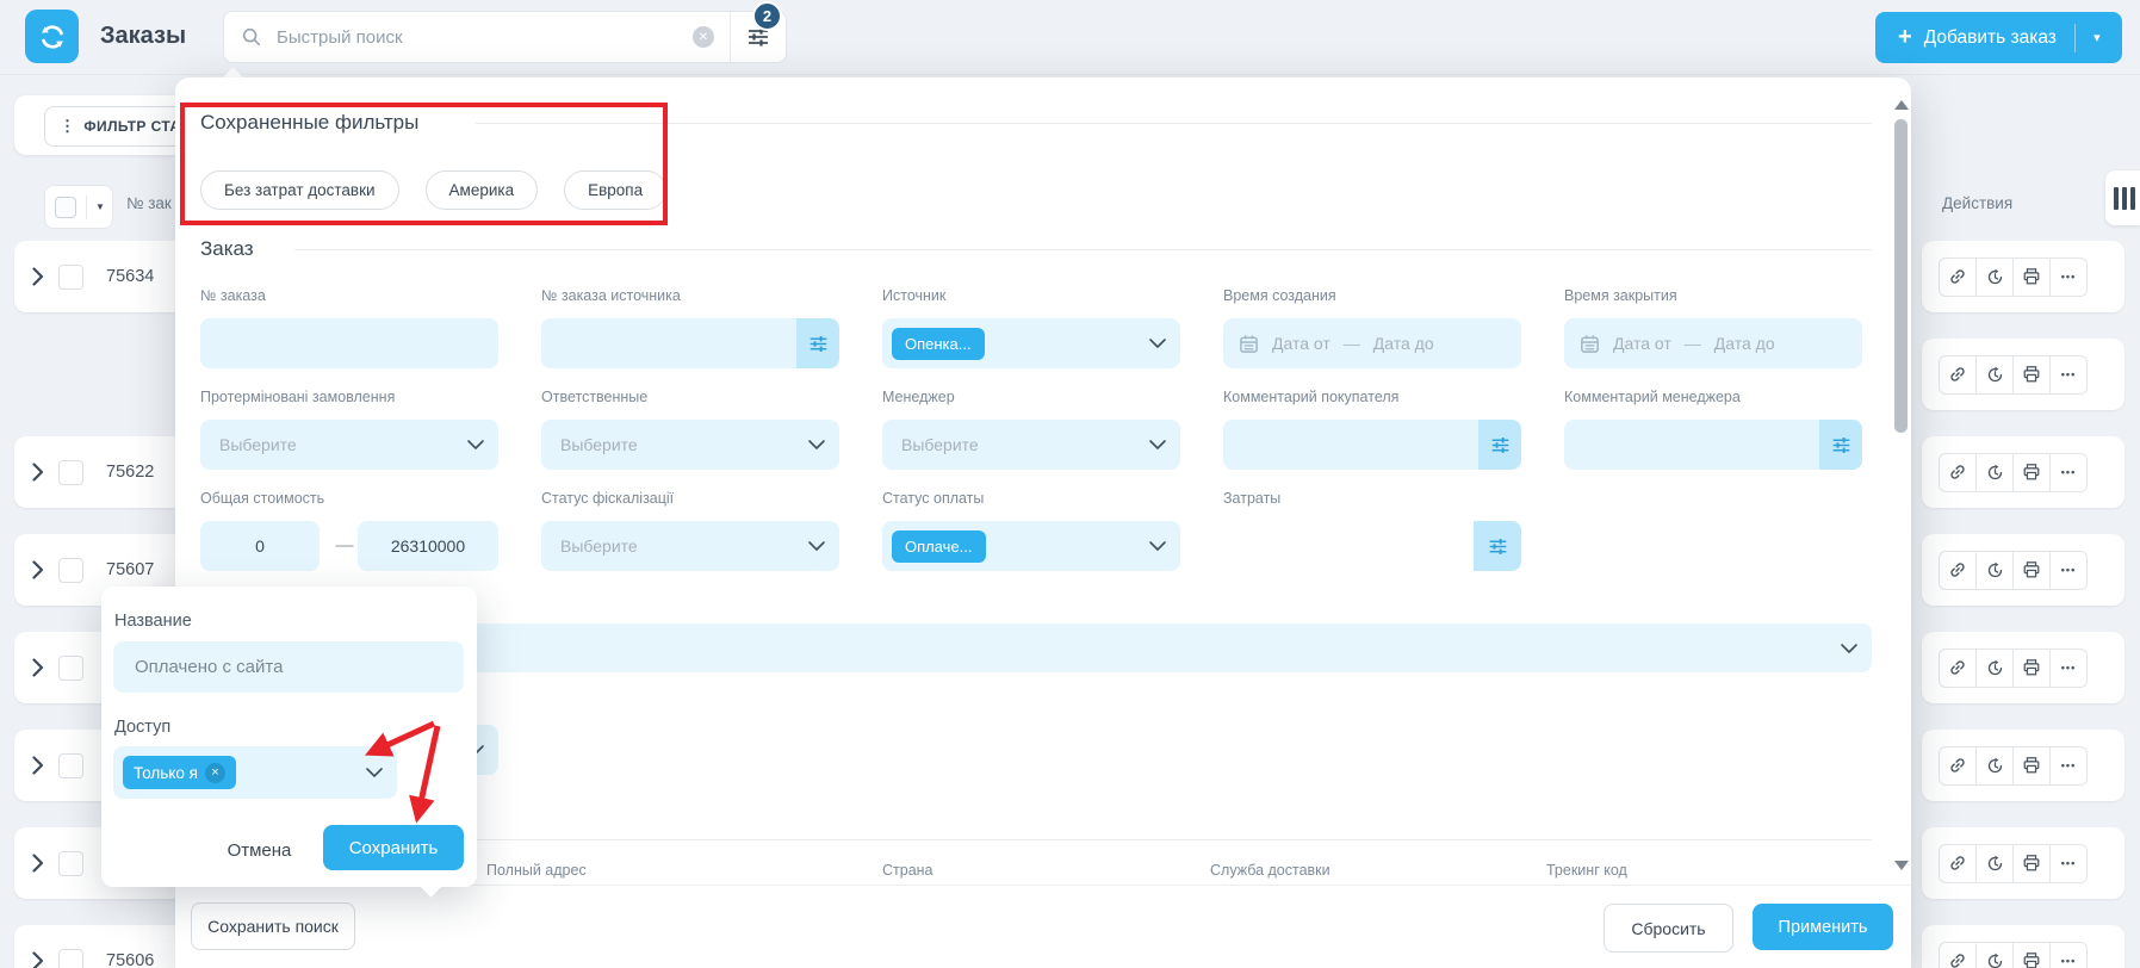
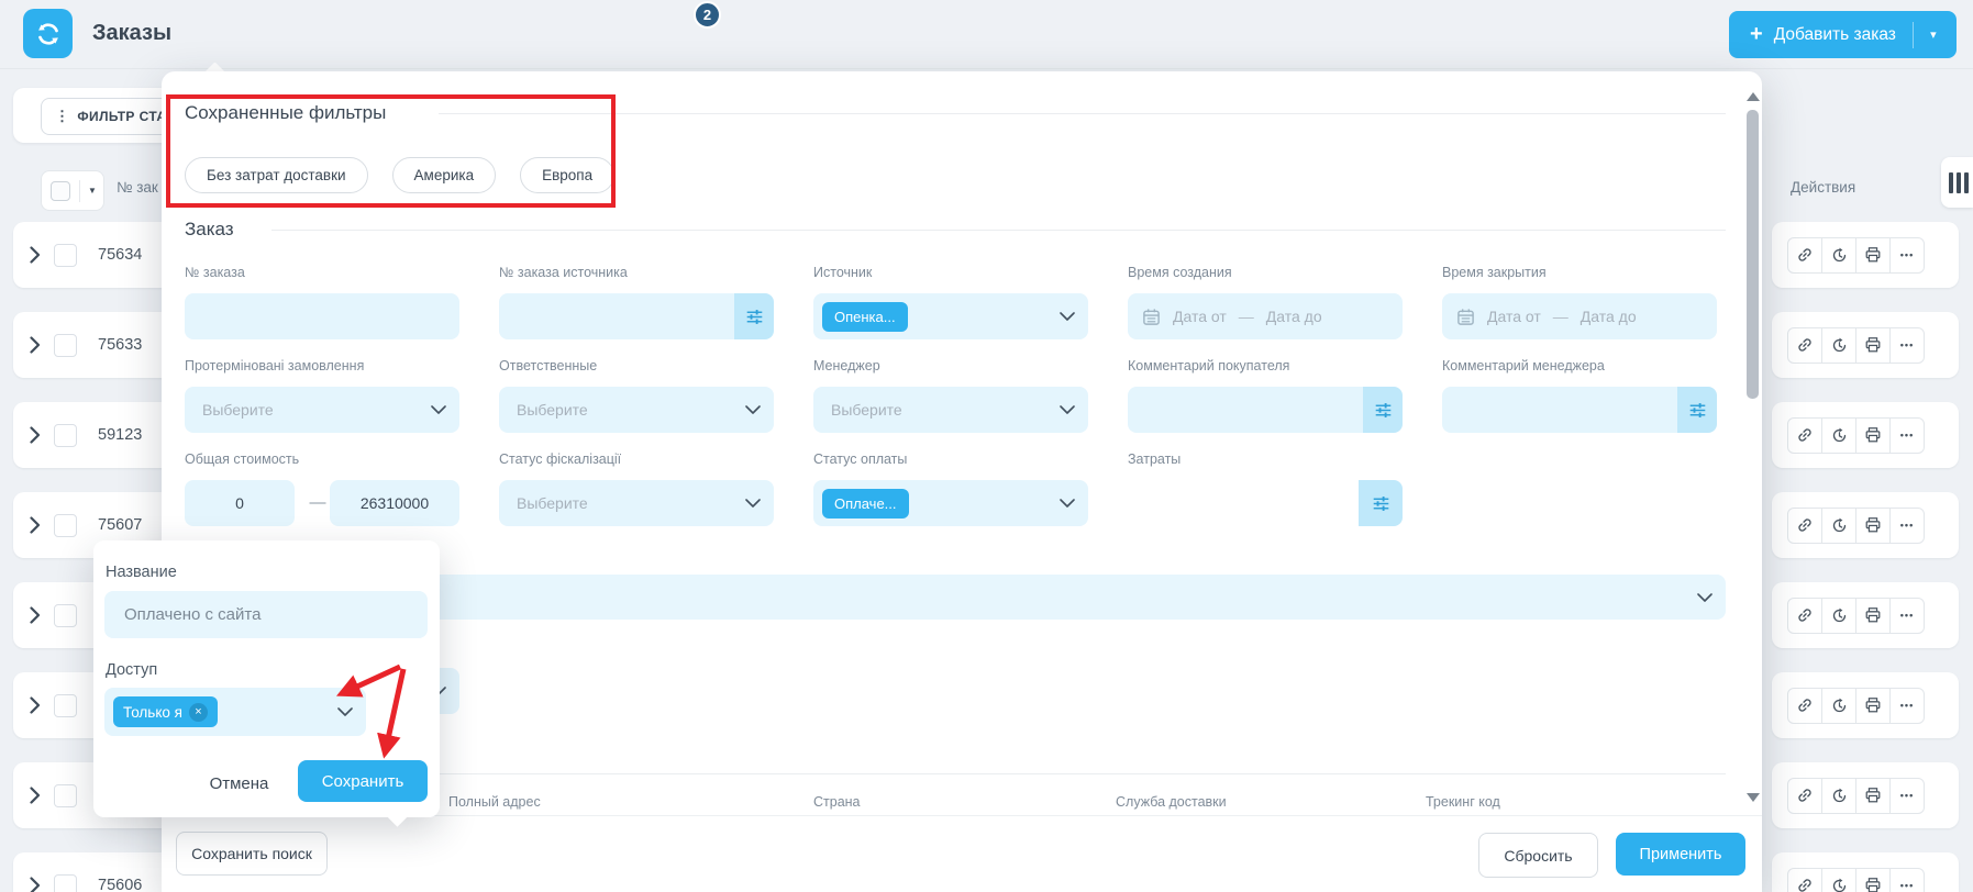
  Заказы
- Быстрый поиск
- ✕
  2
  +
  Добавить заказ
  ▾
  ⋮
  ФИЛЬТР СТ
  ▼
  № зак
  Действия
  75634
+ 75633
- 75622
+ 59123
  75607
  75606
  •••
  •••
  •••
  •••
  •••
  •••
  •••
  •••
  Сохраненные фильтры
  Без затрат доставки
  Америка
  Европа
  Заказ
  № заказа
  № заказа источника
  Источник
  Время создания
  Время закрытия
  Опенка...
  Дата от
  —
  Дата до
  Дата от
  —
  Дата до
  Протерміновані замовлення
  Ответственные
  Менеджер
  Комментарий покупателя
  Комментарий менеджера
  Выберите
  Выберите
  Выберите
  Общая стоимость
  Статус фіскалізації
  Статус оплаты
  Затраты
  0
  —
  26310000
  Выберите
  Оплаче...
  Полный адрес
  Страна
  Служба доставки
  Трекинг код
  Сохранить поиск
  Сбросить
  Применить
  Название
  Оплачено с сайта
  Доступ
  Только я
  ×
  Отмена
  Сохранить
